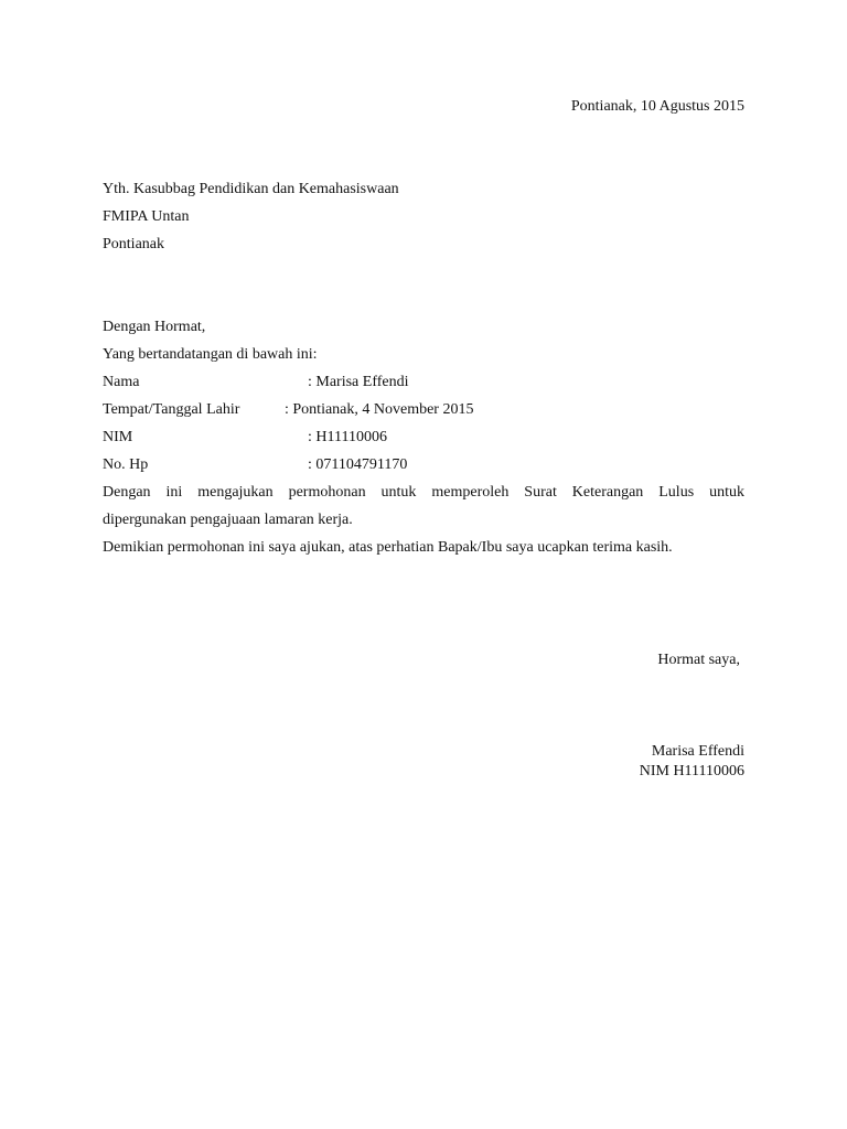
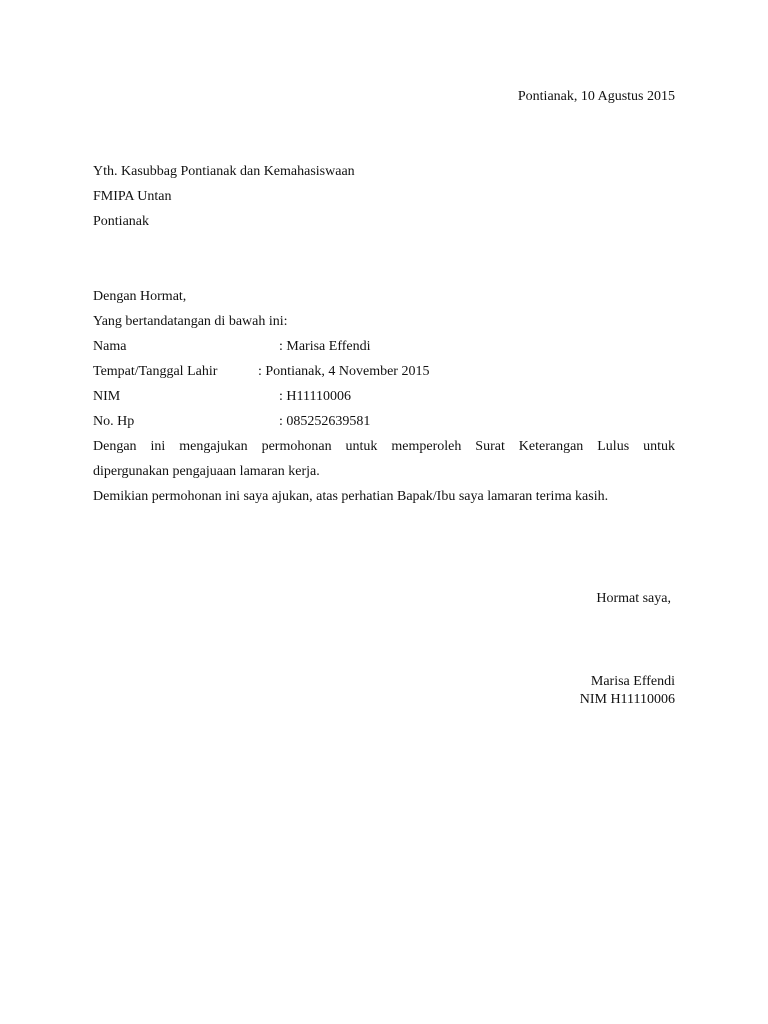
  Pontianak, 10 Agustus 2015
- Yth. Kasubbag Pendidikan dan Kemahasiswaan
+ Yth. Kasubbag Pontianak dan Kemahasiswaan
  FMIPA Untan
  Pontianak
  Dengan Hormat,
  Yang bertandatangan di bawah ini:
  Nama
  : Marisa Effendi
  Tempat/Tanggal Lahir
  : Pontianak, 4 November 2015
  NIM
  : H11110006
  No. Hp
- : 071104791170
+ : 085252639581
  Dengan ini mengajukan permohonan untuk memperoleh Surat Keterangan Lulus untuk
  dipergunakan pengajuaan lamaran kerja.
- Demikian permohonan ini saya ajukan, atas perhatian Bapak/Ibu saya ucapkan terima kasih.
+ Demikian permohonan ini saya ajukan, atas perhatian Bapak/Ibu saya lamaran terima kasih.
  Hormat saya,
  Marisa Effendi
  NIM H11110006
